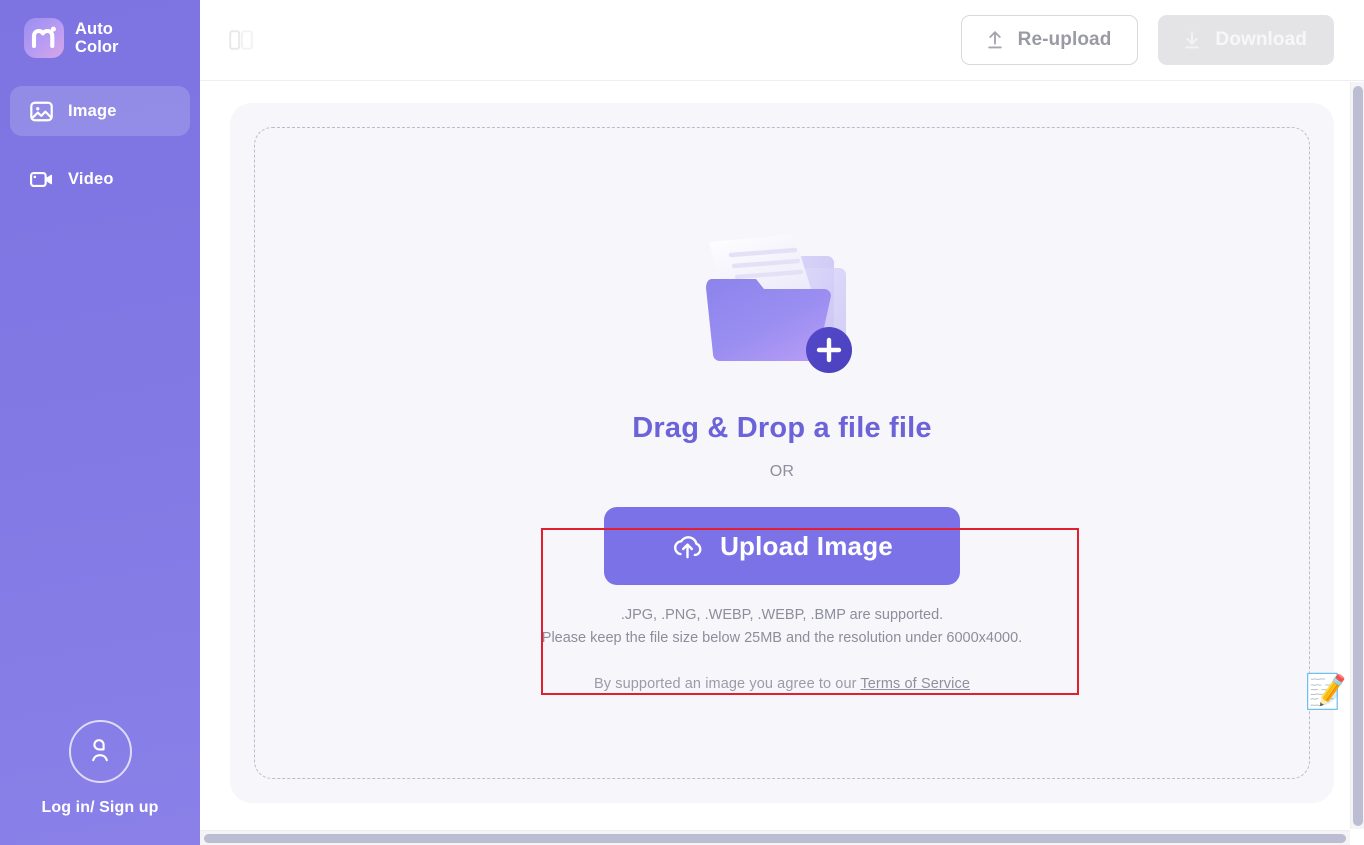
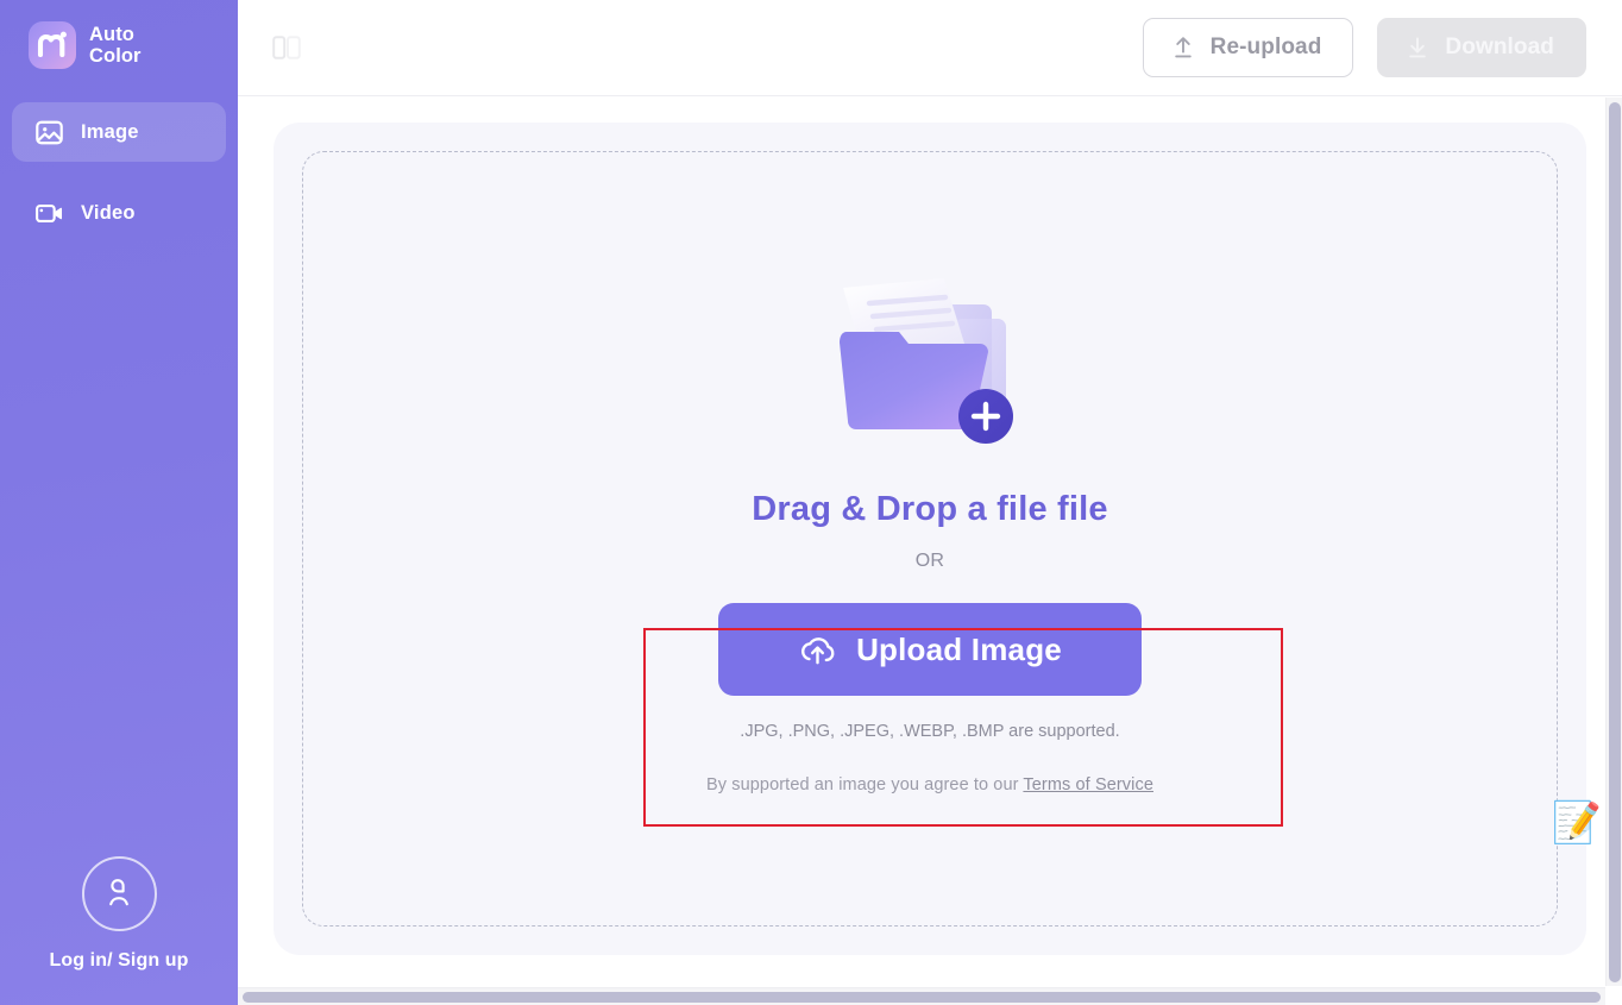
  Auto
  Color
  Image
  Video
  Log in/ Sign up
  Re-upload
  Drag & Drop a file file
  OR
  Upload Image
- .JPG, .PNG, .WEBP, .WEBP, .BMP are supported.
+ .JPG, .PNG, .JPEG, .WEBP, .BMP are supported.
- Please keep the file size below 25MB and the resolution under 6000x4000.
  By supported an image you agree to our Terms of Service
  📝
